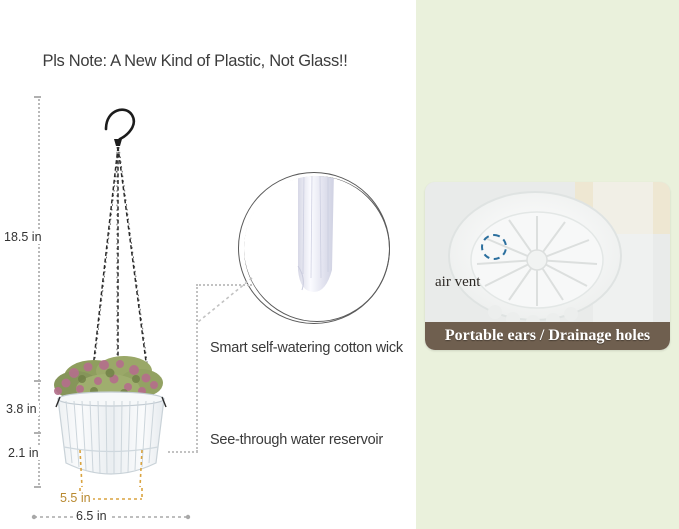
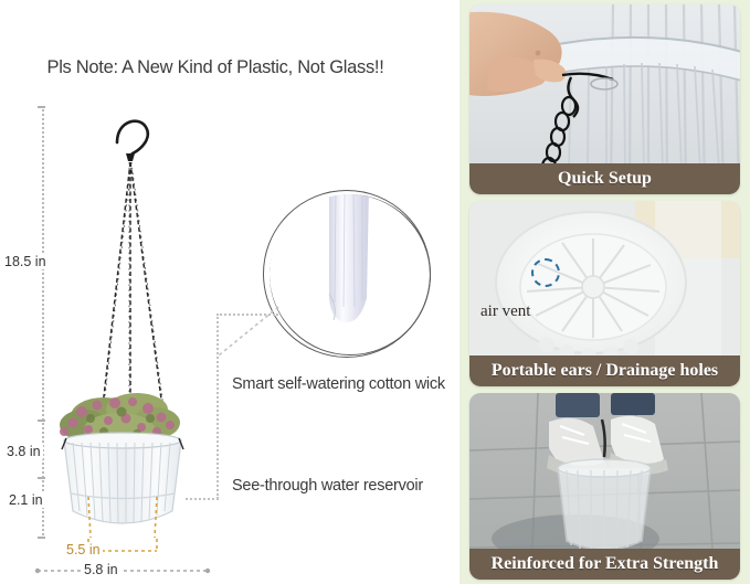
  Pls Note: A New Kind of Plastic, Not Glass!!
  18.5 in
  3.8 in
  2.1 in
  5.5 in
- 6.5 in
+ 5.8 in
  Smart self-watering cotton wick
  See-through water reservoir
+ Quick Setup
  air vent
  Portable ears / Drainage holes
+ Reinforced for Extra Strength
